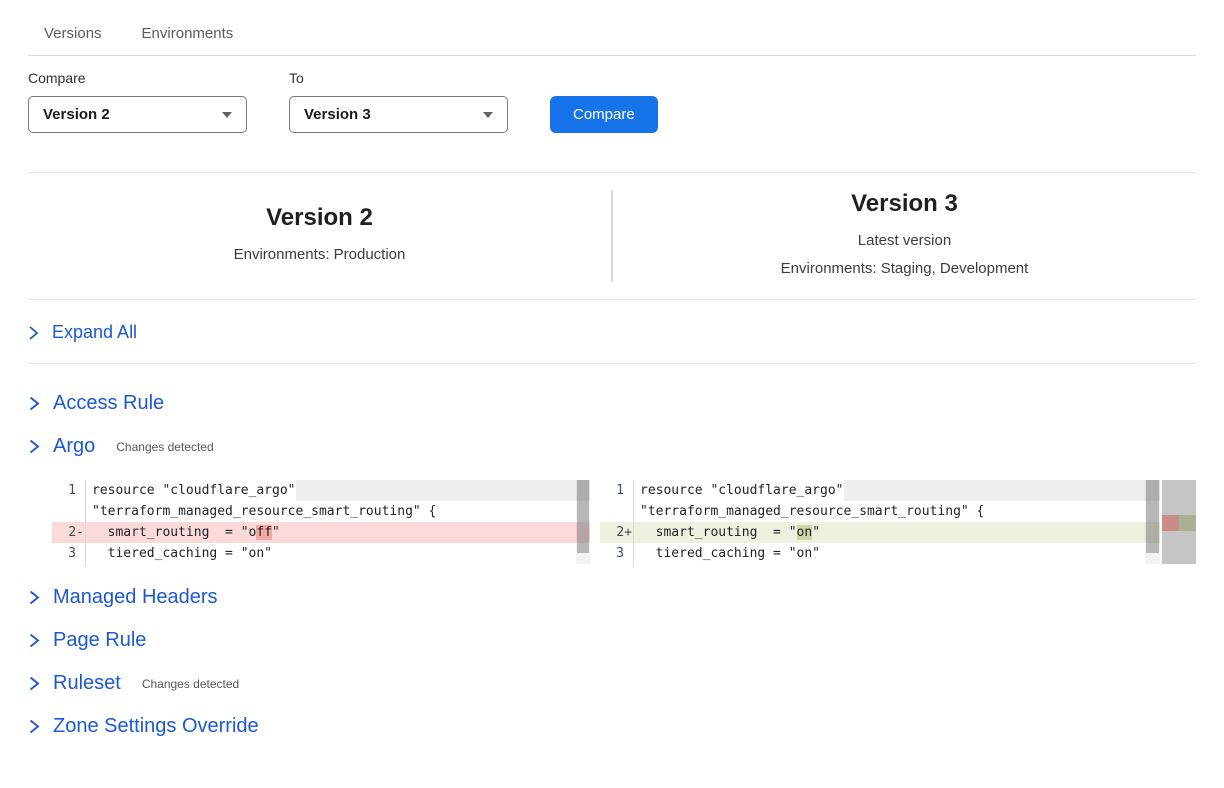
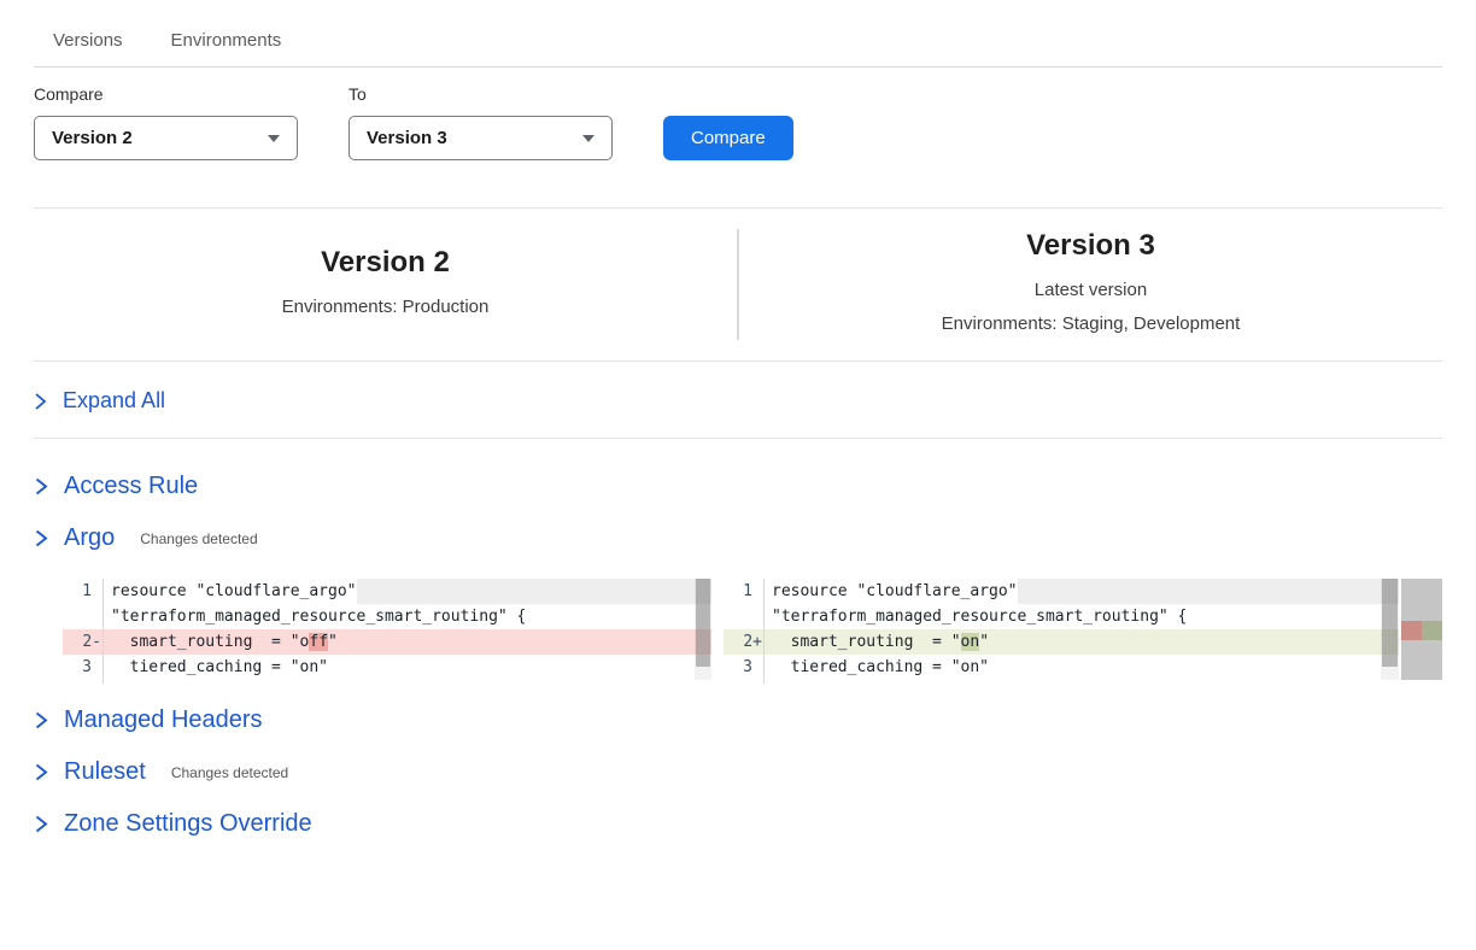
  Versions
  Environments
  Compare
  Version 2
  To
  Version 3
  Compare
  Version 2
  Environments: Production
  Version 3
  Latest version
  Environments: Staging, Development
  Expand All
  Access Rule
  Argo
  Changes detected
  1
  resource "cloudflare_argo"
  "terraform_managed_resource_smart_routing" {
  2-
  smart_routing = "off"
  3
  tiered_caching = "on"
  1
  resource "cloudflare_argo"
  "terraform_managed_resource_smart_routing" {
  2+
  smart_routing = "on"
  3
  tiered_caching = "on"
  Managed Headers
- Page Rule
  Ruleset
  Changes detected
  Zone Settings Override
